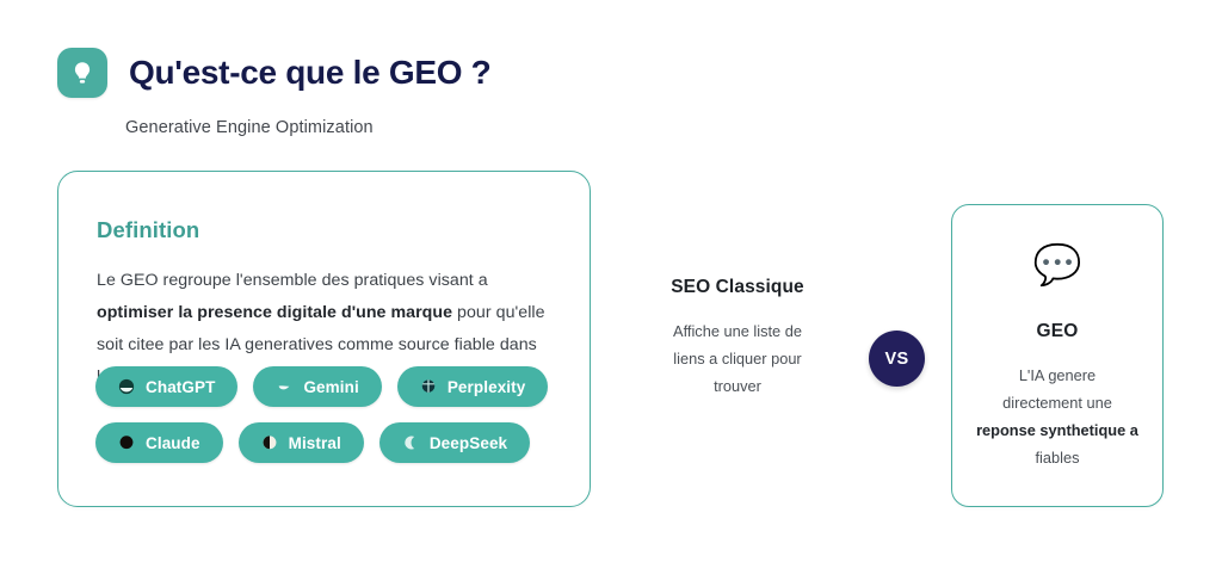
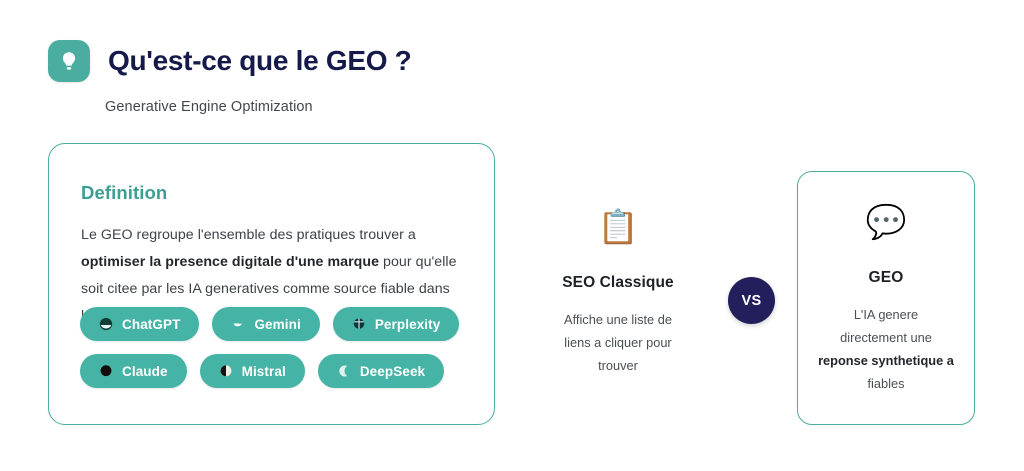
  Qu'est-ce que le GEO ?
  Generative Engine Optimization
  Definition
- Le GEO regroupe l'ensemble des pratiques visant a optimiser la presence digitale d'une marque pour qu'elle soit citee par les IA generatives comme source fiable dans
+ Le GEO regroupe l'ensemble des pratiques trouver a optimiser la presence digitale d'une marque pour qu'elle soit citee par les IA generatives comme source fiable dans
  ChatGPT
  Gemini
  Perplexity
  Claude
  Mistral
  DeepSeek
+ 📋
  SEO Classique
  Affiche une liste de
  liens a cliquer pour
  trouver
  VS
  💬
  GEO
  L'IA genere
  directement une
  reponse synthetique a
  fiables
